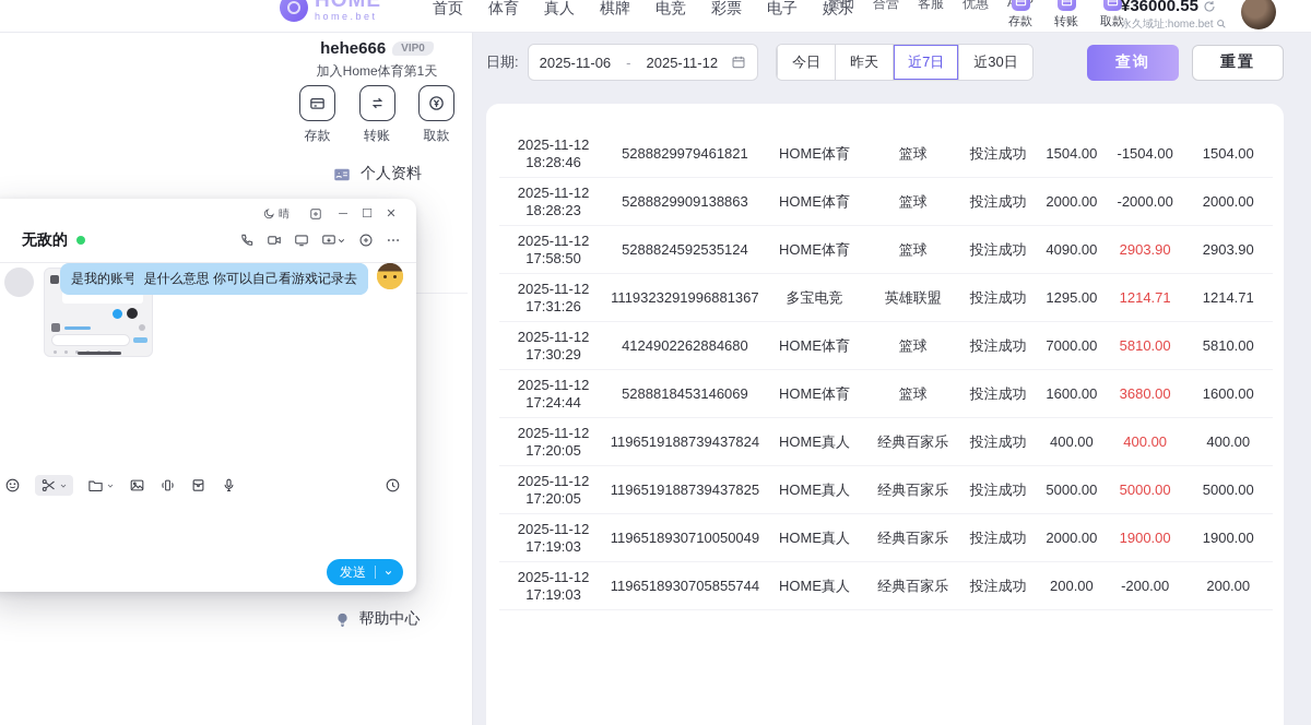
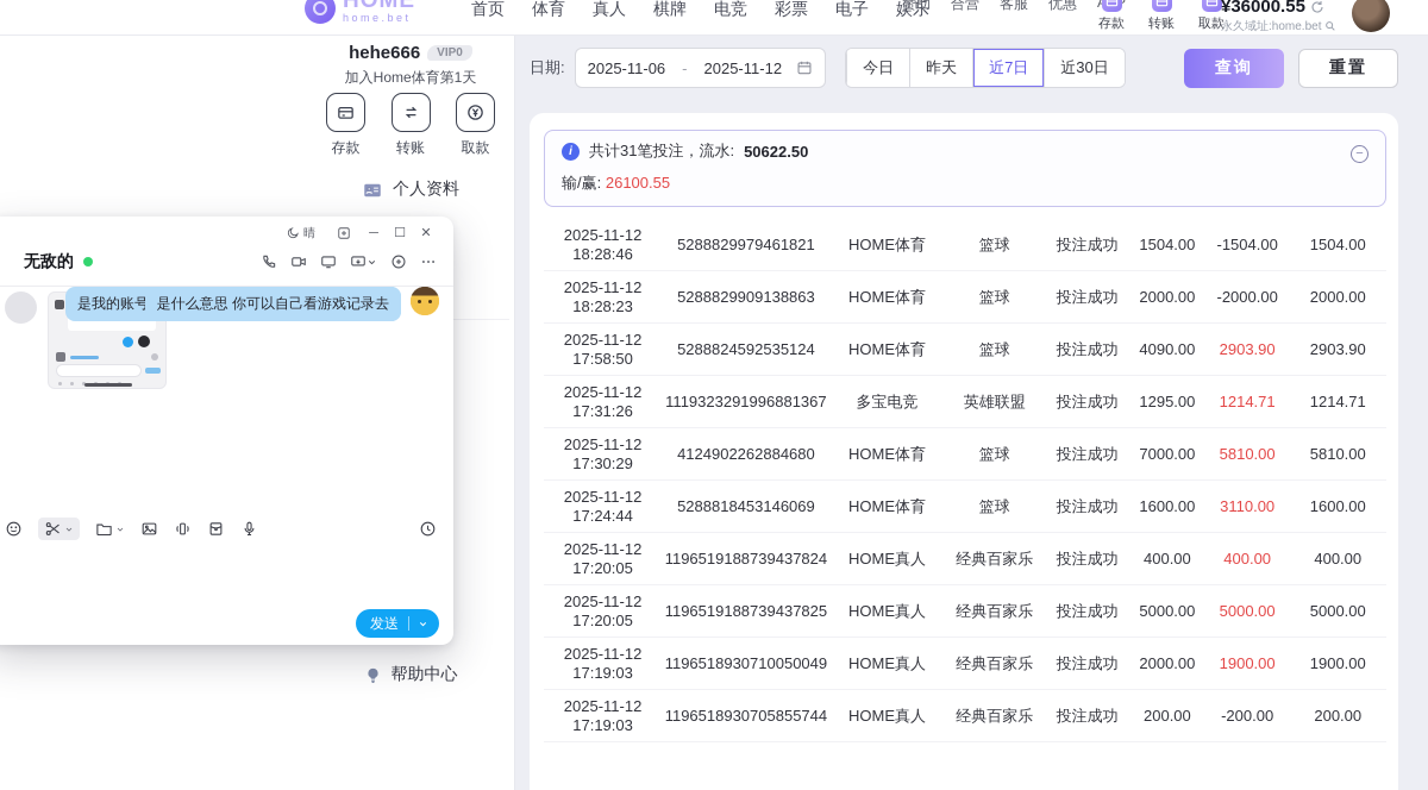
  HOME
  home.bet
  首页
  体育
  真人
  棋牌
  电竞
  彩票
  电子
  娱乐
  赞助
  合营
  客服
  优惠
  存款
  转账
  取款
  ¥36000.55
  永久域址:home.bet
  hehe666
  VIP0
  加入Home体育第1天
  存款
  转账
  取款
  个人资料
  帮助中心
  日期:
  2025-11-06
  -
  2025-11-12
  今日
  昨天
  近7日
  近30日
  查询
  重置
+ i
+ 共计31笔投注，流水:
+ 50622.50
+ 输/赢: 26100.55
+ −
  2025-11-12
  18:28:46
  5288829979461821
  HOME体育
  篮球
  投注成功
  1504.00
  -1504.00
  1504.00
  2025-11-12
  18:28:23
  5288829909138863
  HOME体育
  篮球
  投注成功
  2000.00
  -2000.00
  2000.00
  2025-11-12
  17:58:50
  5288824592535124
  HOME体育
  篮球
  投注成功
  4090.00
  2903.90
  2903.90
  2025-11-12
  17:31:26
  1119323291996881367
  多宝电竞
  英雄联盟
  投注成功
  1295.00
  1214.71
  1214.71
  2025-11-12
  17:30:29
  4124902262884680
  HOME体育
  篮球
  投注成功
  7000.00
  5810.00
  5810.00
  2025-11-12
  17:24:44
  5288818453146069
  HOME体育
  篮球
  投注成功
  1600.00
- 3680.00
+ 3110.00
  1600.00
  2025-11-12
  17:20:05
  1196519188739437824
  HOME真人
  经典百家乐
  投注成功
  400.00
  400.00
  400.00
  2025-11-12
  17:20:05
  1196519188739437825
  HOME真人
  经典百家乐
  投注成功
  5000.00
  5000.00
  5000.00
  2025-11-12
  17:19:03
  1196518930710050049
  HOME真人
  经典百家乐
  投注成功
  2000.00
  1900.00
  1900.00
  2025-11-12
  17:19:03
  1196518930705855744
  HOME真人
  经典百家乐
  投注成功
  200.00
  -200.00
  200.00
  晴
  ─
  ☐
  ✕
  无敌的
  是什么意思 你可以自己看游戏记录去
  发送
